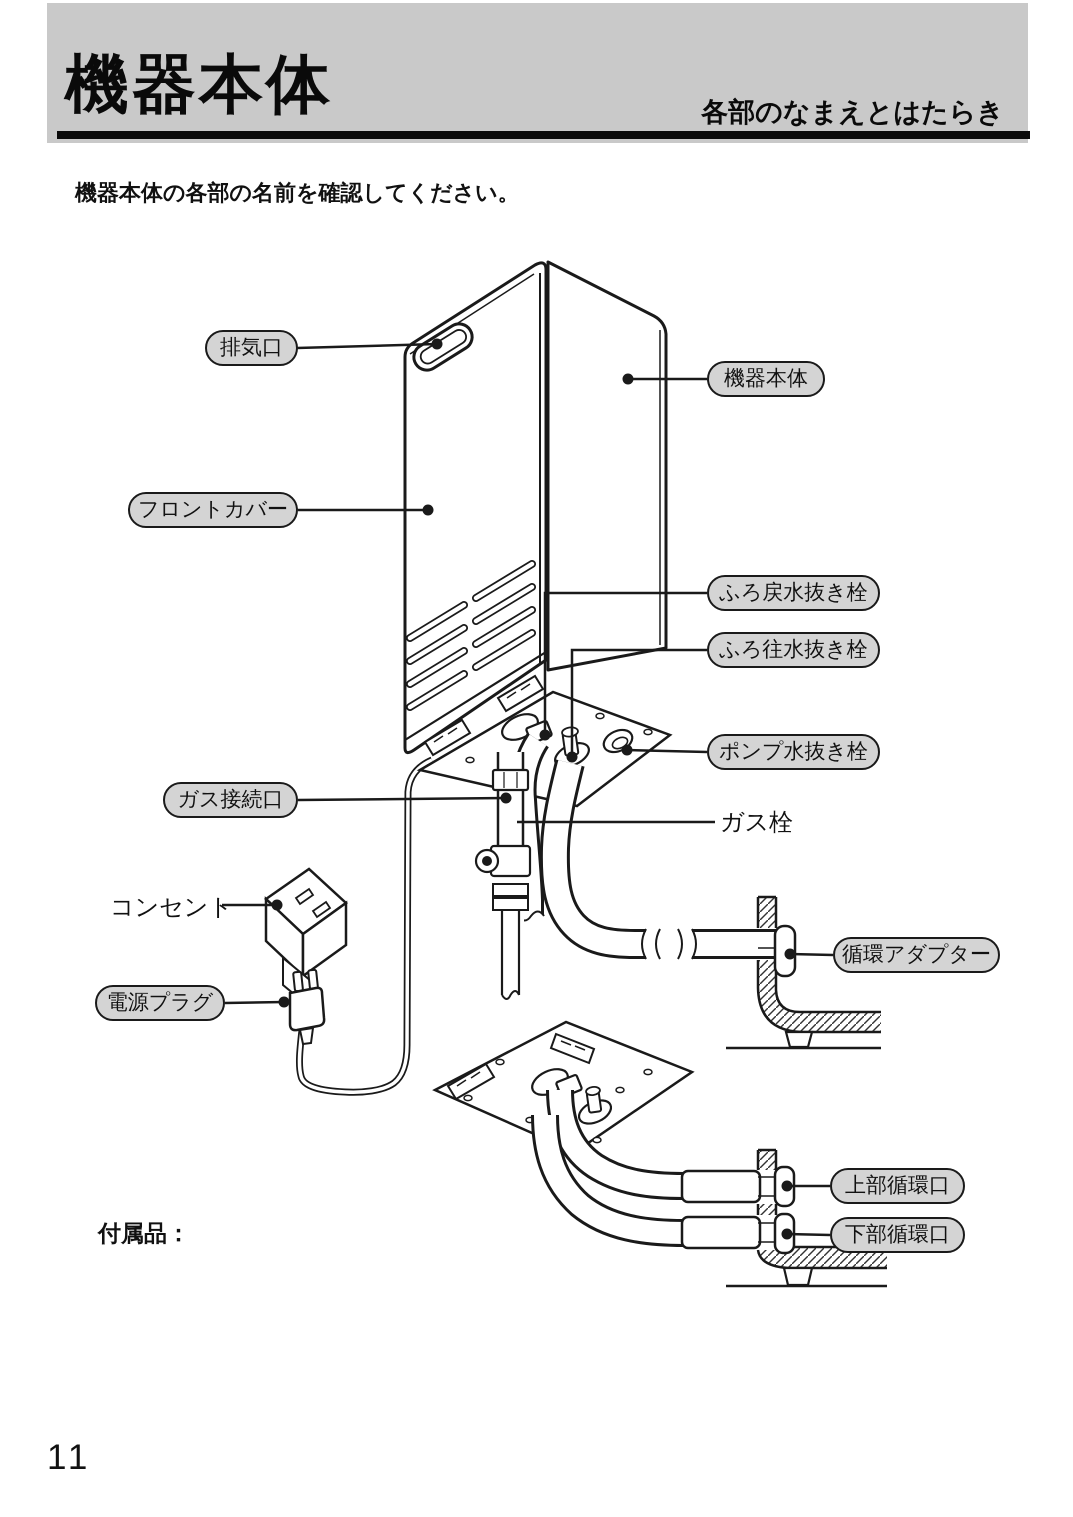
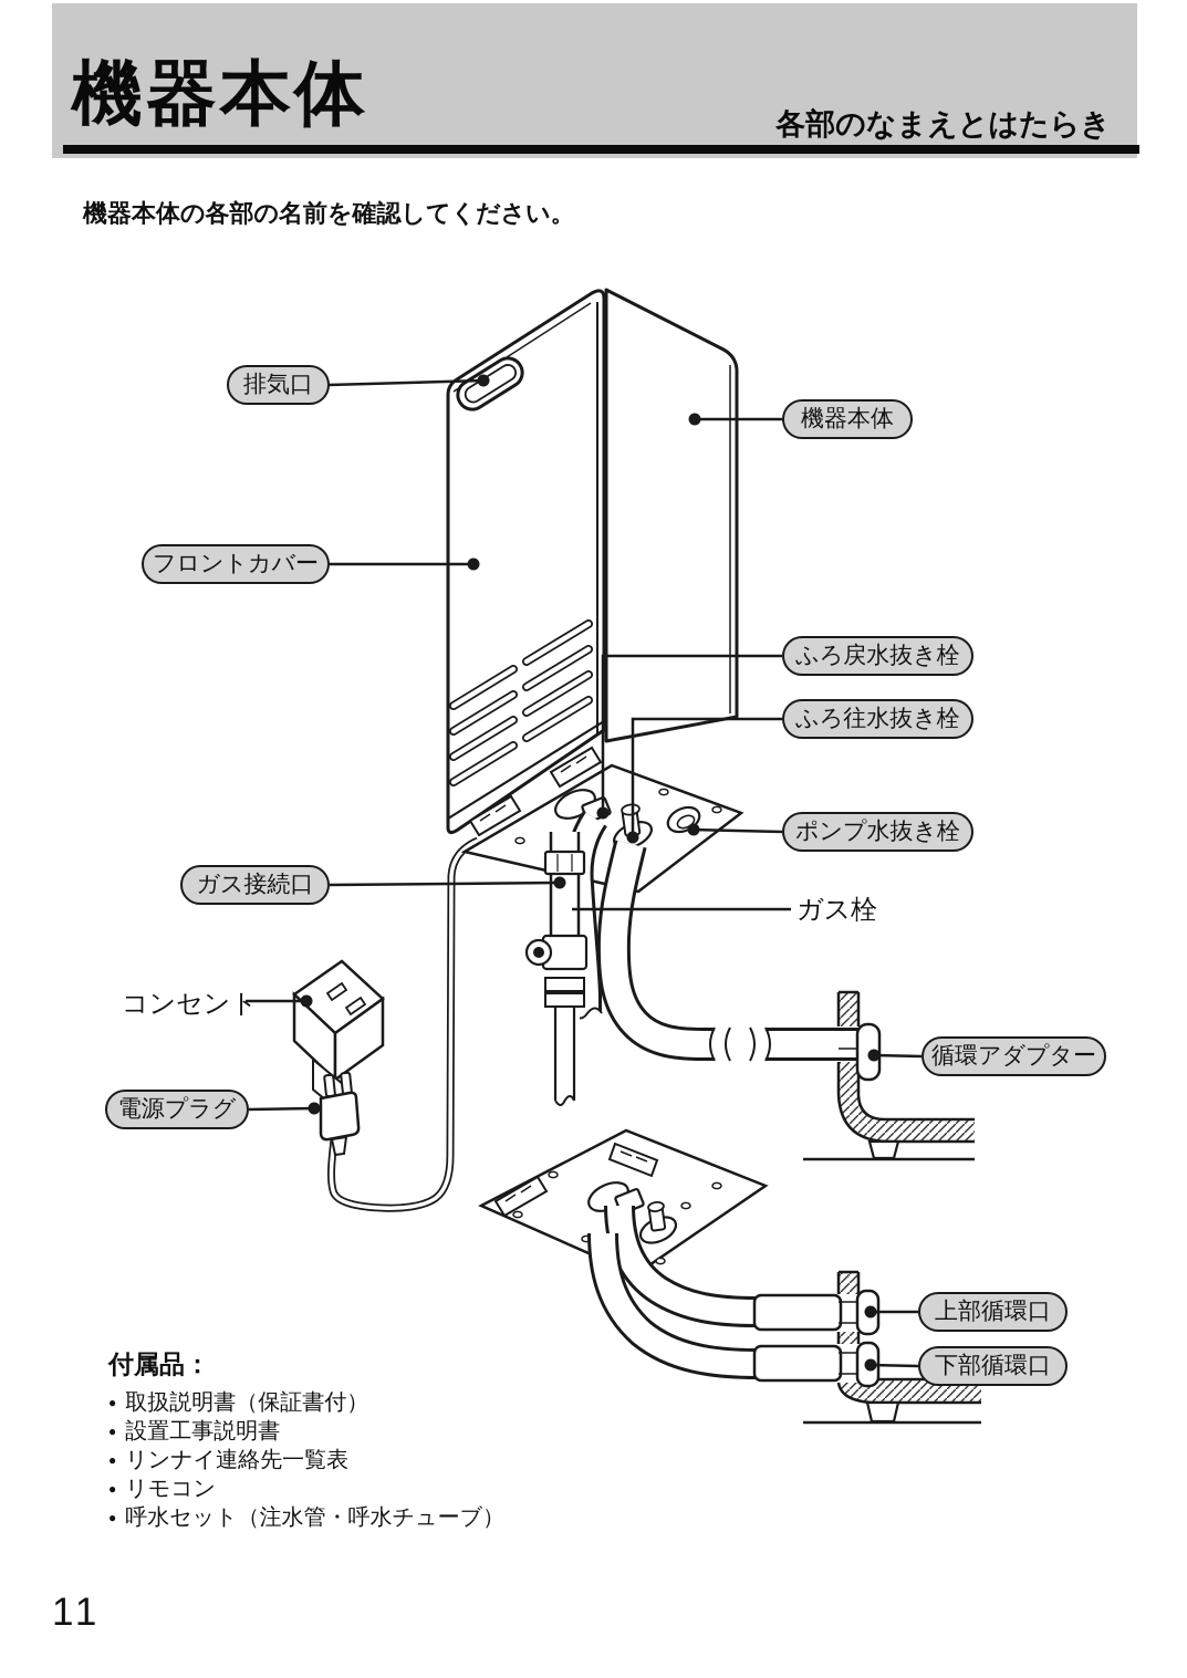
  機器本体
  各部のなまえとはたらき
  機器本体の各部の名前を確認してください。
  排気口
  機器本体
  フロントカバー
  ふろ戻水抜き栓
  ふろ往水抜き栓
  ポンプ水抜き栓
  ガス接続口
  電源プラグ
  循環アダプター
  上部循環口
  下部循環口
  ガス栓
  コンセント
  付属品：
+ 取扱説明書（保証書付）
+ 設置工事説明書
+ リンナイ連絡先一覧表
+ リモコン
+ 呼水セット（注水管・呼水チューブ）
  11
